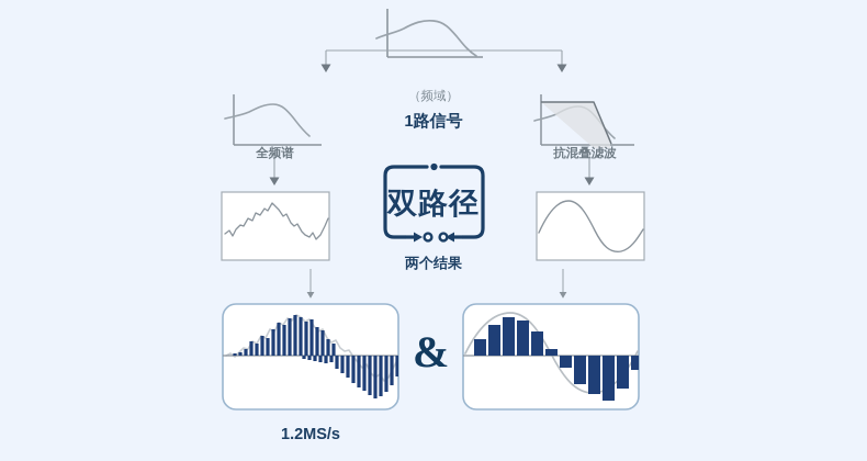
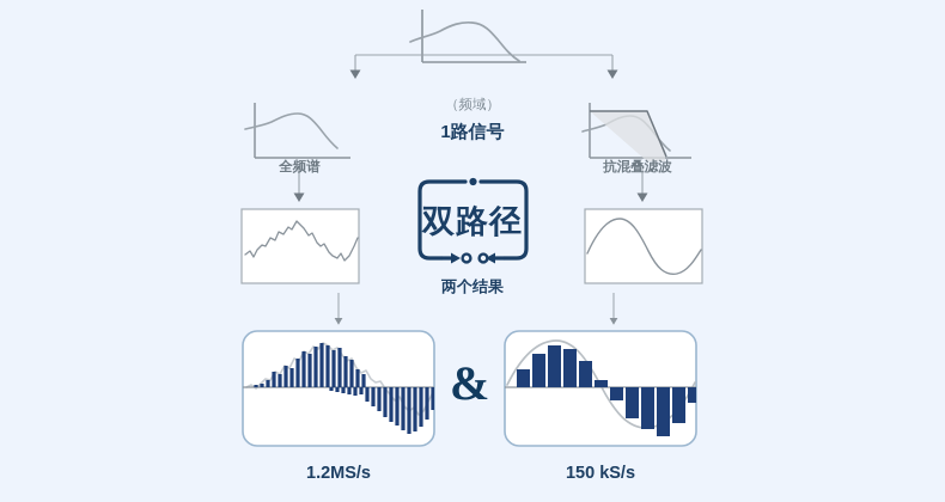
  （频域）
  1路信号
  全频谱
  抗混叠滤波
  双路径
  两个结果
  &
  1.2MS/s
+ 150 kS/s
